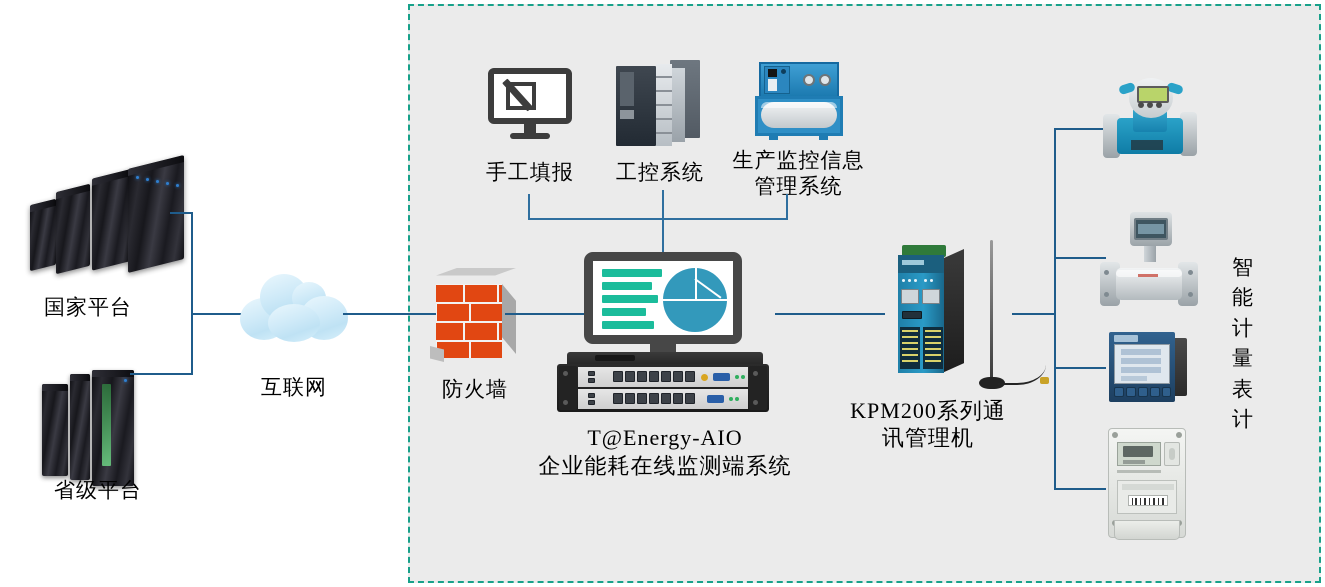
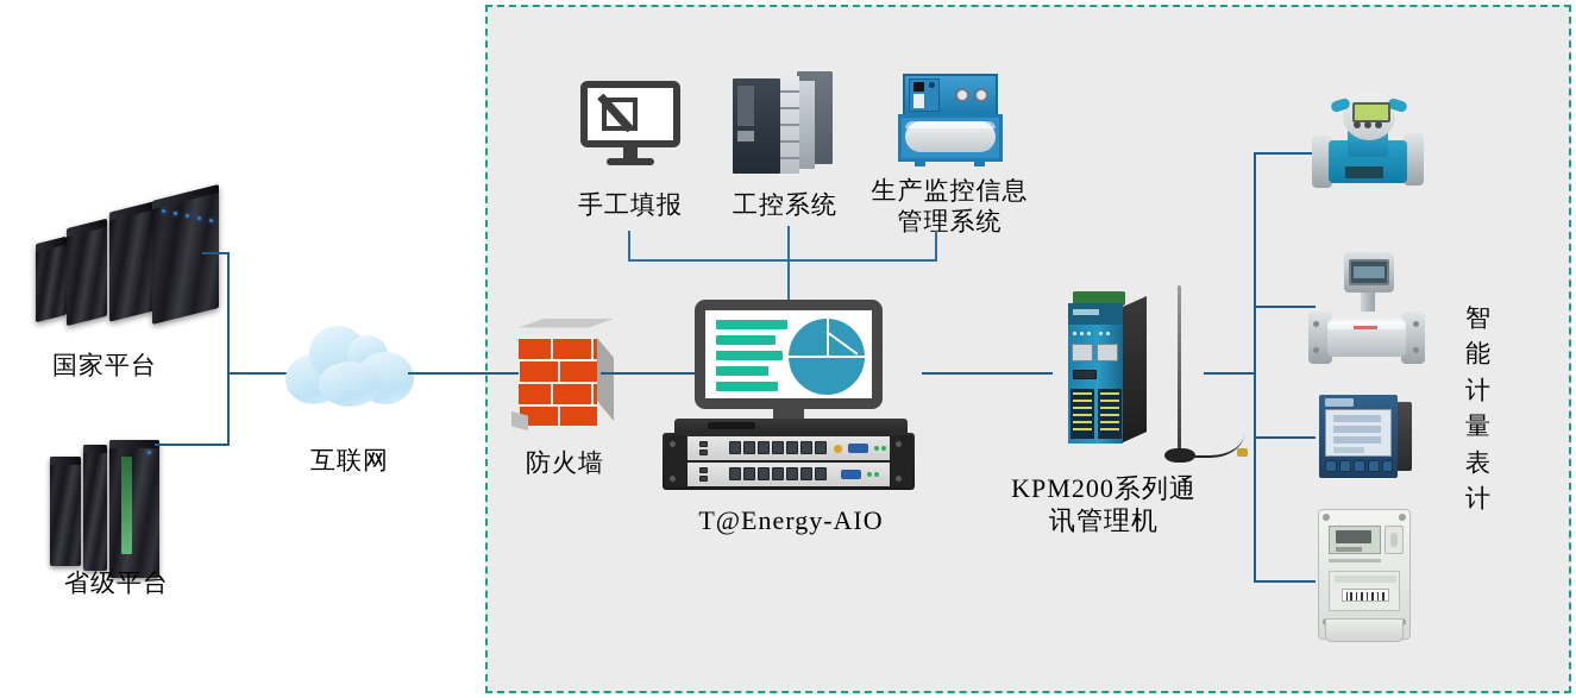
  国家平台
  省级平台
  互联网
  防火墙
  手工填报
  工控系统
  生产监控信息
  管理系统
  T@Energy-AIO
- 企业能耗在线监测端系统
  KPM200系列通
  讯管理机
  智能计量表计
